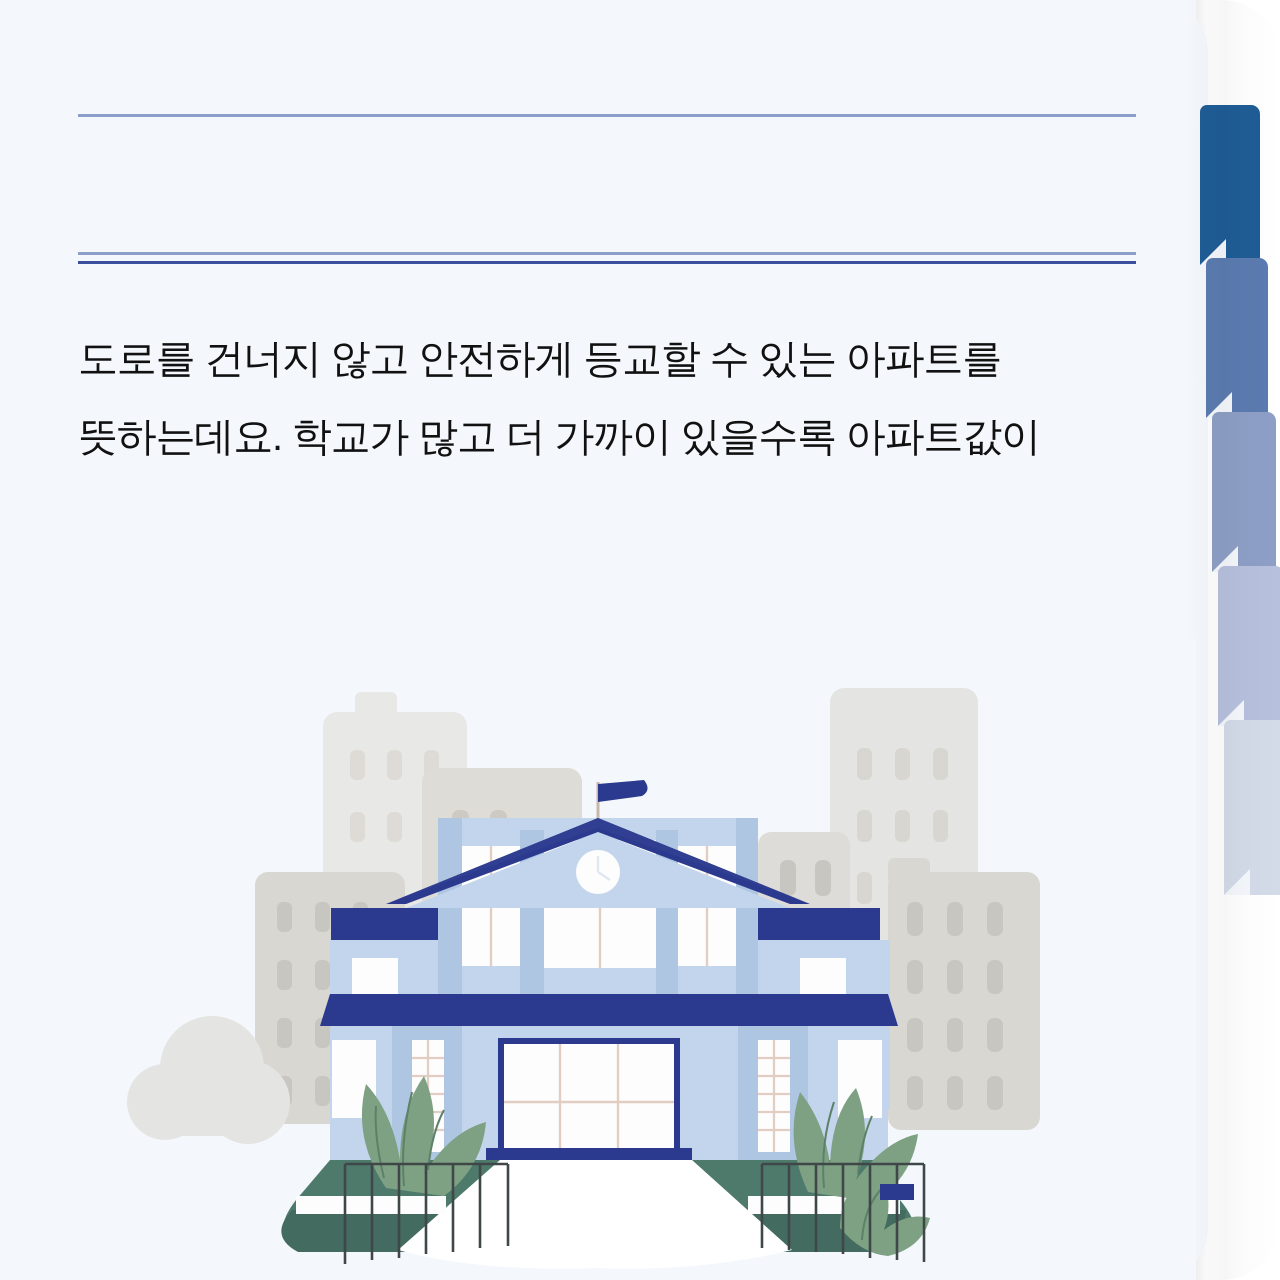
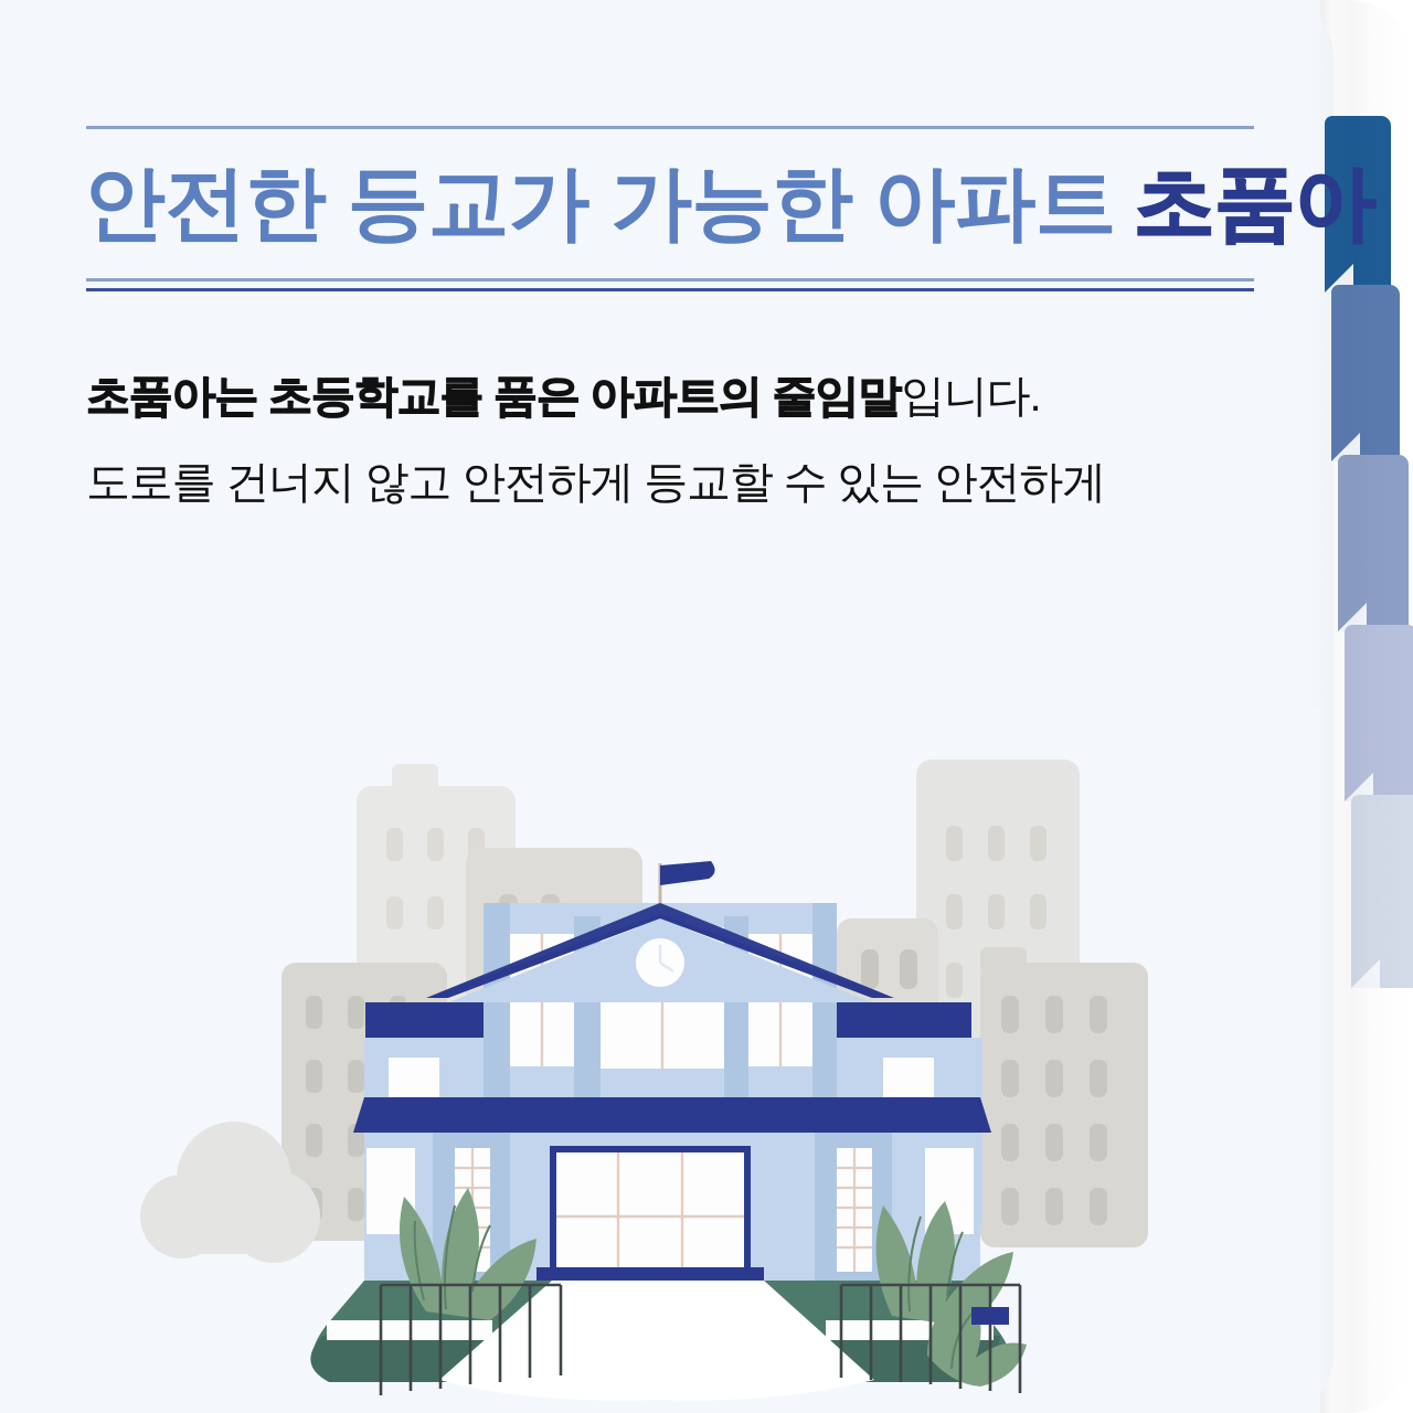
+ 안전한 등교가 가능한 아파트
+ 초품아
+ 초품아는 초등학교를 품은 아파트의 줄임말입니다.
- 도로를 건너지 않고 안전하게 등교할 수 있는 아파트를
+ 도로를 건너지 않고 안전하게 등교할 수 있는 안전하게
- 뜻하는데요. 학교가 많고 더 가까이 있을수록 아파트값이
